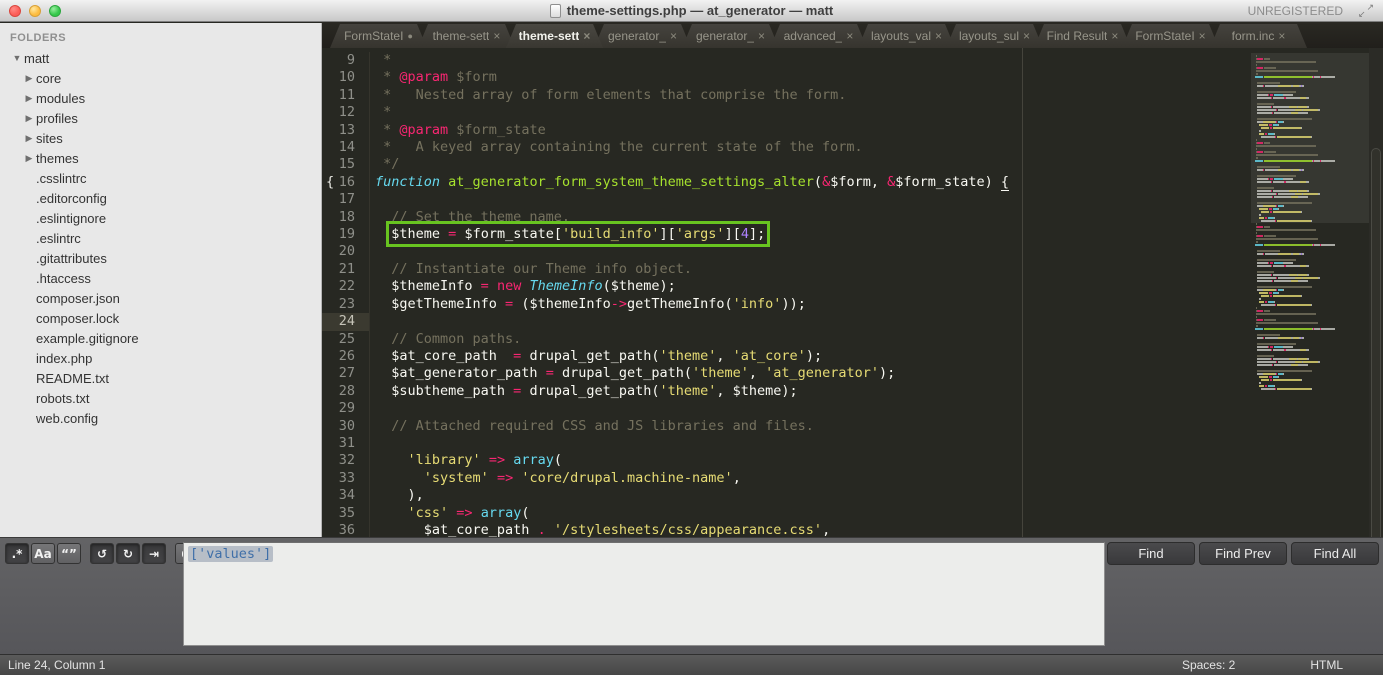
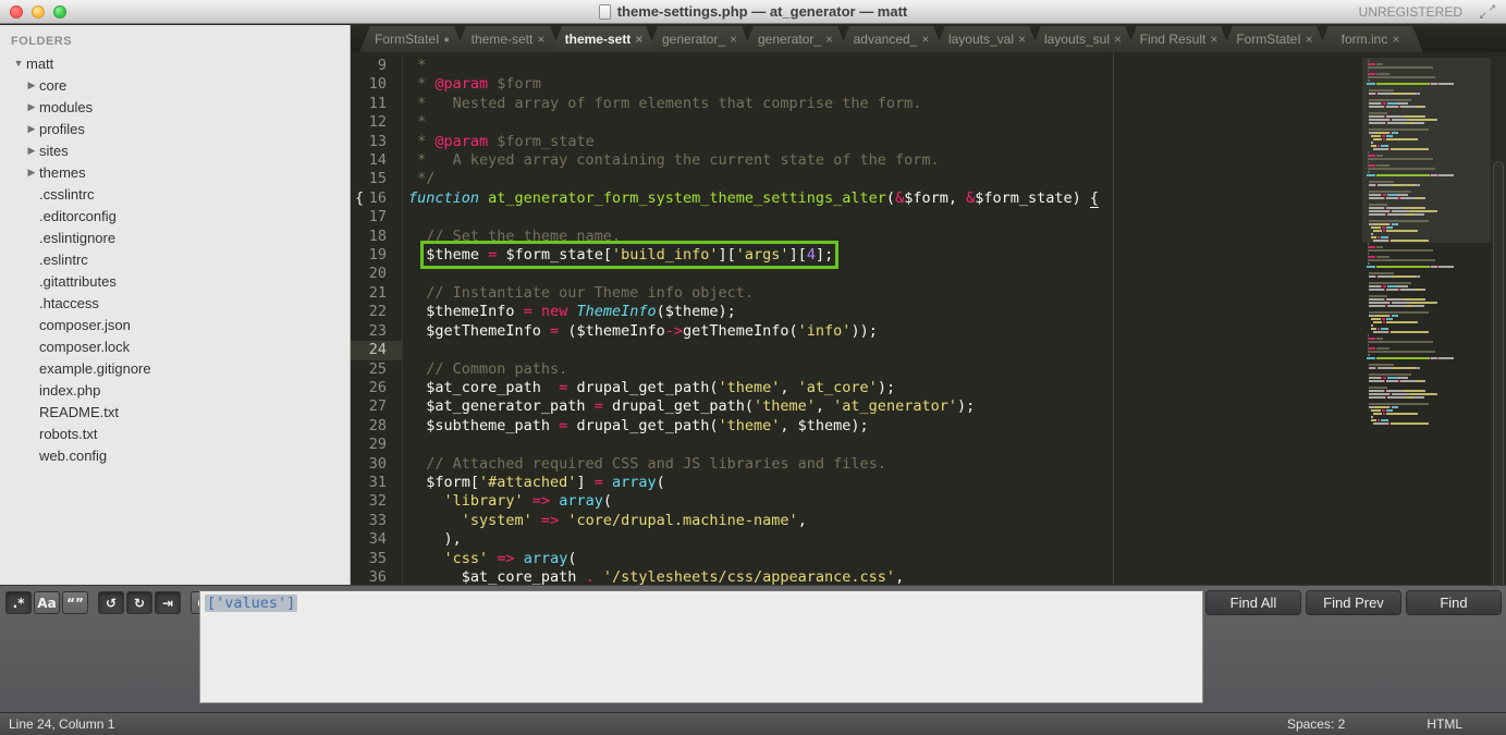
  theme-settings.php — at_generator — matt
  UNREGISTERED
  ↗
  ↙
  FOLDERS
  ▼
  matt
  ▶
  core
  ▶
  modules
  ▶
  profiles
  ▶
  sites
  ▶
  themes
  .csslintrc
  .editorconfig
  .eslintignore
  .eslintrc
  .gitattributes
  .htaccess
  composer.json
  composer.lock
  example.gitignore
  index.php
  README.txt
  robots.txt
  web.config
  FormStateI
  ●
  theme-sett
  ×
  theme-sett
  ×
  generator_
  ×
  generator_
  ×
  advanced_
  ×
  layouts_val
  ×
  layouts_sul
  ×
  Find Result
  ×
  FormStateI
  ×
  form.inc
  ×
  9
  *
  10
  * @param $form
  11
  * Nested array of form elements that comprise the form.
  12
  *
  13
  * @param $form_state
  14
  * A keyed array containing the current state of the form.
  15
  */
  16
  {
  function at_generator_form_system_theme_settings_alter(&$form, &$form_state) {
  17
  18
  // Set the theme name.
  19
  $theme = $form_state['build_info']['args'][4];
  20
  21
  // Instantiate our Theme info object.
  22
  $themeInfo = new ThemeInfo($theme);
  23
  $getThemeInfo = ($themeInfo->getThemeInfo('info'));
  24
  25
  // Common paths.
  26
  $at_core_path = drupal_get_path('theme', 'at_core');
  27
  $at_generator_path = drupal_get_path('theme', 'at_generator');
  28
  $subtheme_path = drupal_get_path('theme', $theme);
  29
  30
  // Attached required CSS and JS libraries and files.
  31
+ $form['#attached'] = array(
  32
  'library' => array(
  33
  'system' => 'core/drupal.machine-name',
  34
  ),
  35
  'css' => array(
  36
  $at_core_path . '/stylesheets/css/appearance.css',
  .*
  Aa
  “”
  ↺
  ↻
  ⇥
  ['values']
- Find
+ Find All
  Find Prev
- Find All
+ Find
  Line 24, Column 1
  Spaces: 2
  HTML
